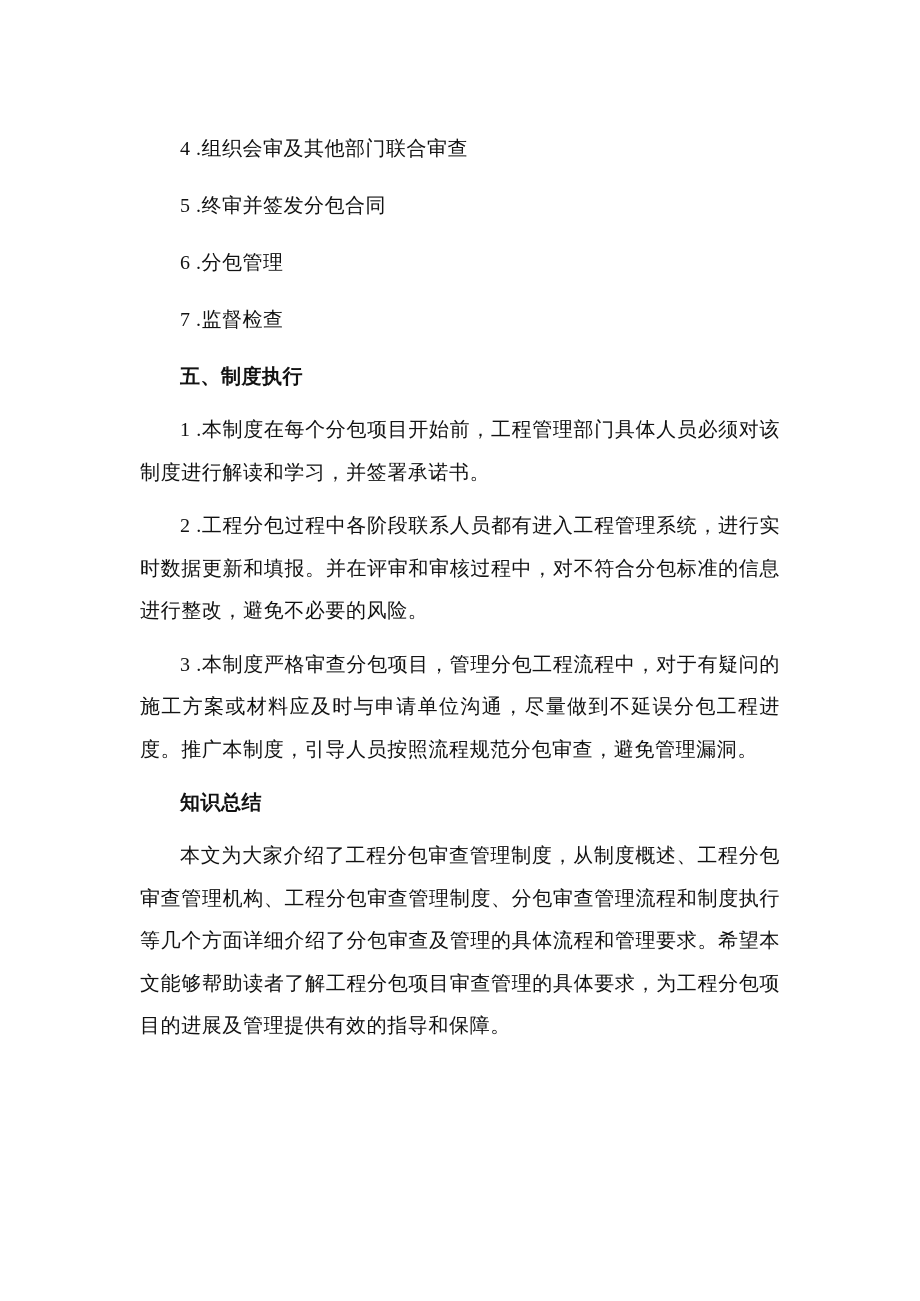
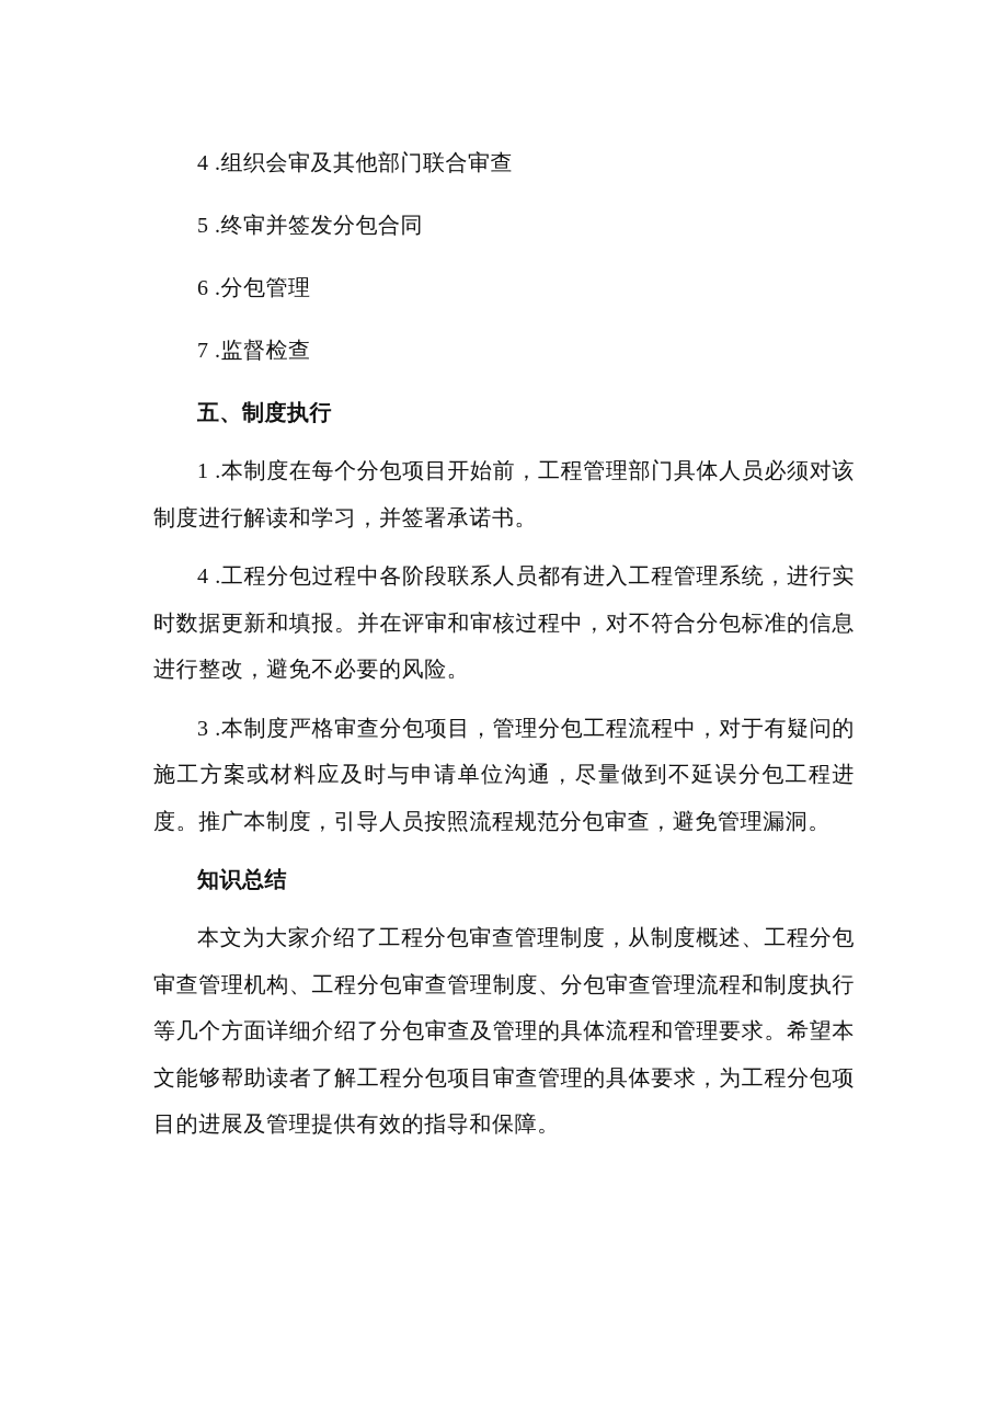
  4 .组织会审及其他部门联合审查
  5 .终审并签发分包合同
  6 .分包管理
  7 .监督检查
  五、制度执行
  1 .本制度在每个分包项目开始前，工程管理部门具体人员必须对该制度进行解读和学习，并签署承诺书。
- 2 .工程分包过程中各阶段联系人员都有进入工程管理系统，进行实时数据更新和填报。并在评审和审核过程中，对不符合分包标准的信息进行整改，避免不必要的风险。
+ 4 .工程分包过程中各阶段联系人员都有进入工程管理系统，进行实时数据更新和填报。并在评审和审核过程中，对不符合分包标准的信息进行整改，避免不必要的风险。
  3 .本制度严格审查分包项目，管理分包工程流程中，对于有疑问的施工方案或材料应及时与申请单位沟通，尽量做到不延误分包工程进度。推广本制度，引导人员按照流程规范分包审查，避免管理漏洞。
  知识总结
  本文为大家介绍了工程分包审查管理制度，从制度概述、工程分包审查管理机构、工程分包审查管理制度、分包审查管理流程和制度执行等几个方面详细介绍了分包审查及管理的具体流程和管理要求。希望本文能够帮助读者了解工程分包项目审查管理的具体要求，为工程分包项目的进展及管理提供有效的指导和保障。
